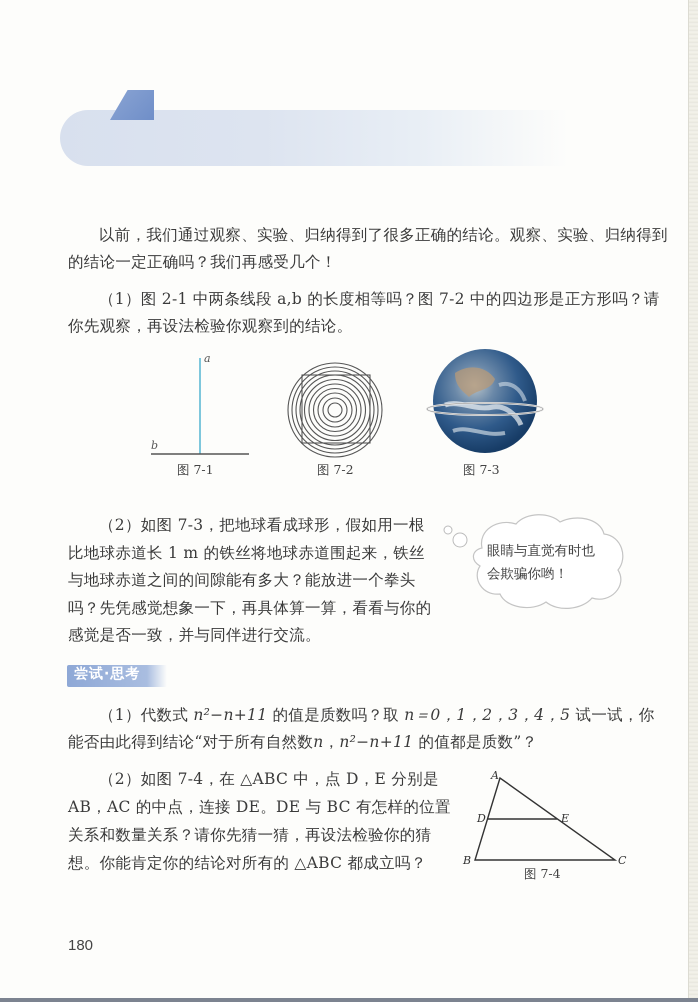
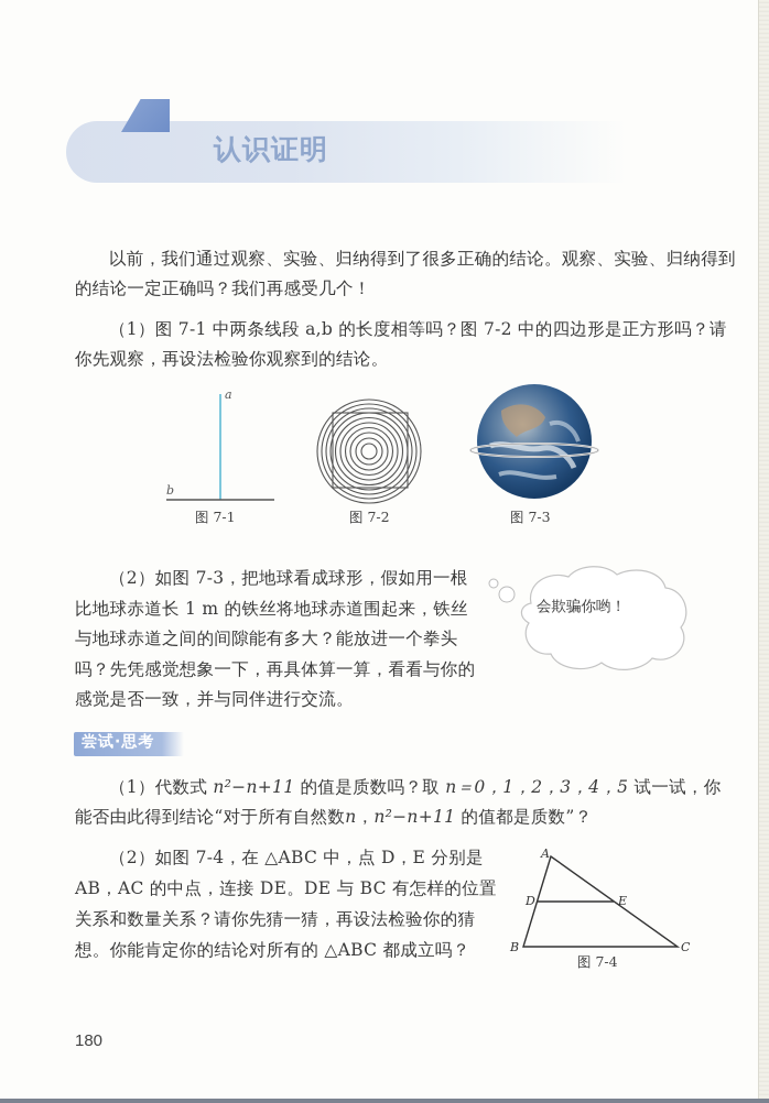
+ 认识证明
  以前，我们通过观察、实验、归纳得到了很多正确的结论。观察、实验、归纳得到的结论一定正确吗？我们再感受几个！
- （1）图 2-1 中两条线段 a,b 的长度相等吗？图 7-2 中的四边形是正方形吗？请你先观察，再设法检验你观察到的结论。
+ （1）图 7-1 中两条线段 a,b 的长度相等吗？图 7-2 中的四边形是正方形吗？请你先观察，再设法检验你观察到的结论。
  a
  b
  图 7-1
  图 7-2
  图 7-3
  （2）如图 7-3，把地球看成球形，假如用一根比地球赤道长 1 m 的铁丝将地球赤道围起来，铁丝与地球赤道之间的间隙能有多大？能放进一个拳头吗？先凭感觉想象一下，再具体算一算，看看与你的感觉是否一致，并与同伴进行交流。
- 眼睛与直觉有时也
  会欺骗你哟！
  尝试·思考
  （1）代数式 n²−n+11 的值是质数吗？取 n＝0，1，2，3，4，5 试一试，你能否由此得到结论“对于所有自然数n，n²−n+11 的值都是质数”？
  （2）如图 7-4，在 △ABC 中，点 D，E 分别是 AB，AC 的中点，连接 DE。DE 与 BC 有怎样的位置关系和数量关系？请你先猜一猜，再设法检验你的猜想。你能肯定你的结论对所有的 △ABC 都成立吗？
  A
  B
  C
  D
  E
  图 7-4
  180
